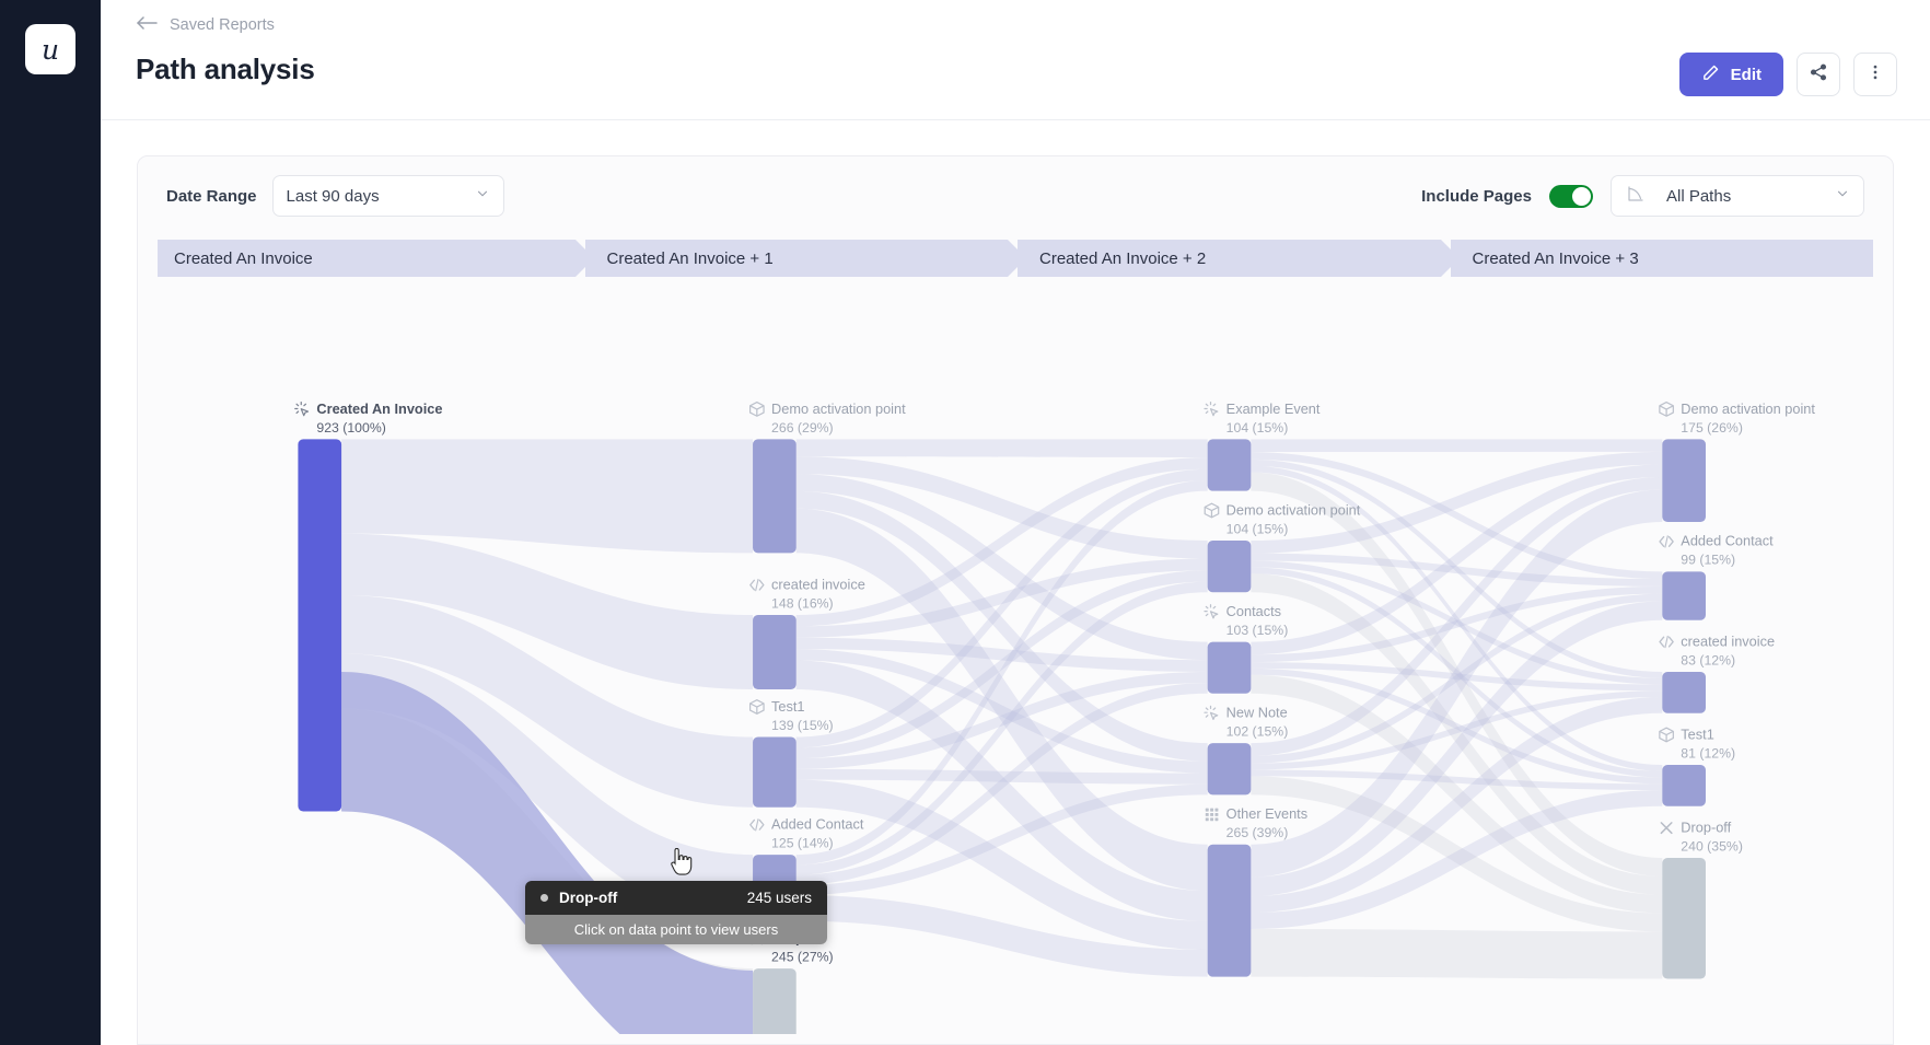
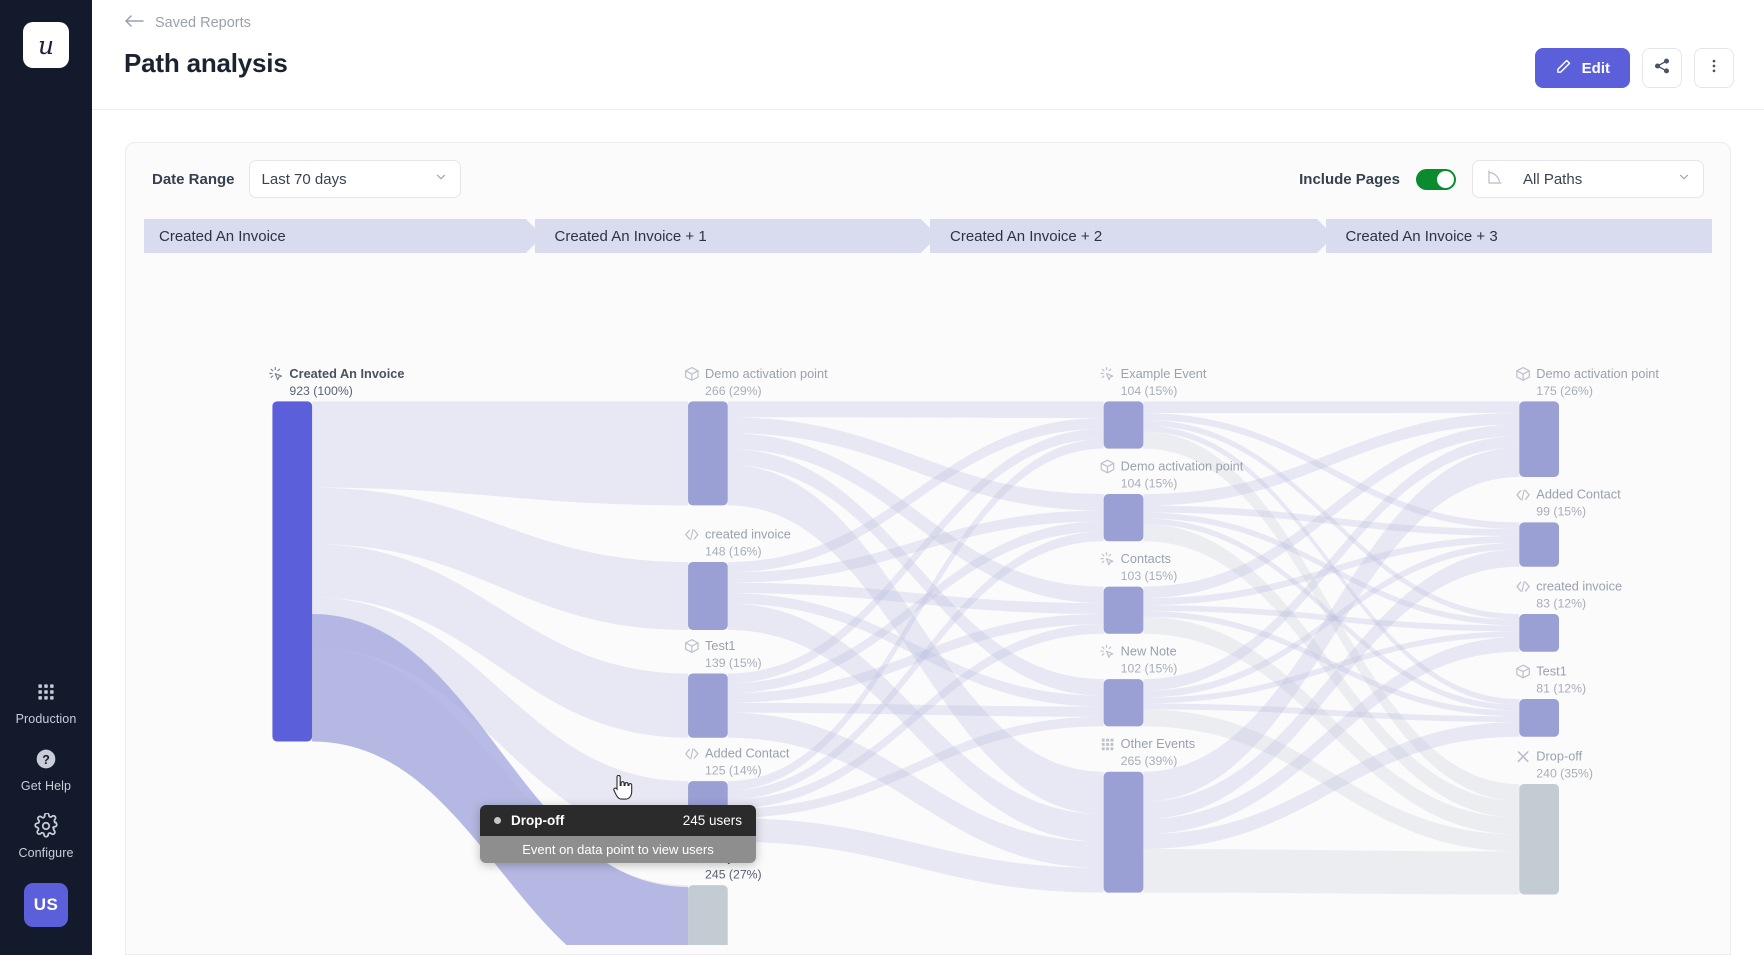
  u
+ Production
+ ?
+ Get Help
+ Configure
+ US
  Saved Reports
  Path analysis
  Edit
  Date Range
- Last 90 days
+ Last 70 days
  Include Pages
  All Paths
  Created An Invoice
  Created An Invoice + 1
  Created An Invoice + 2
  Created An Invoice + 3
  Created An Invoice
  923 (100%)
  Demo activation point
  266 (29%)
  created invoice
  148 (16%)
  Test1
  139 (15%)
  Added Contact
  125 (14%)
  245 (27%)
  Example Event
  104 (15%)
  Demo activation point
  104 (15%)
  Contacts
  103 (15%)
  New Note
  102 (15%)
  Other Events
  265 (39%)
  Demo activation point
  175 (26%)
  Added Contact
  99 (15%)
  created invoice
  83 (12%)
  Test1
  81 (12%)
  Drop-off
  240 (35%)
  Drop-off
  245 users
- Click on data point to view users
+ Event on data point to view users
